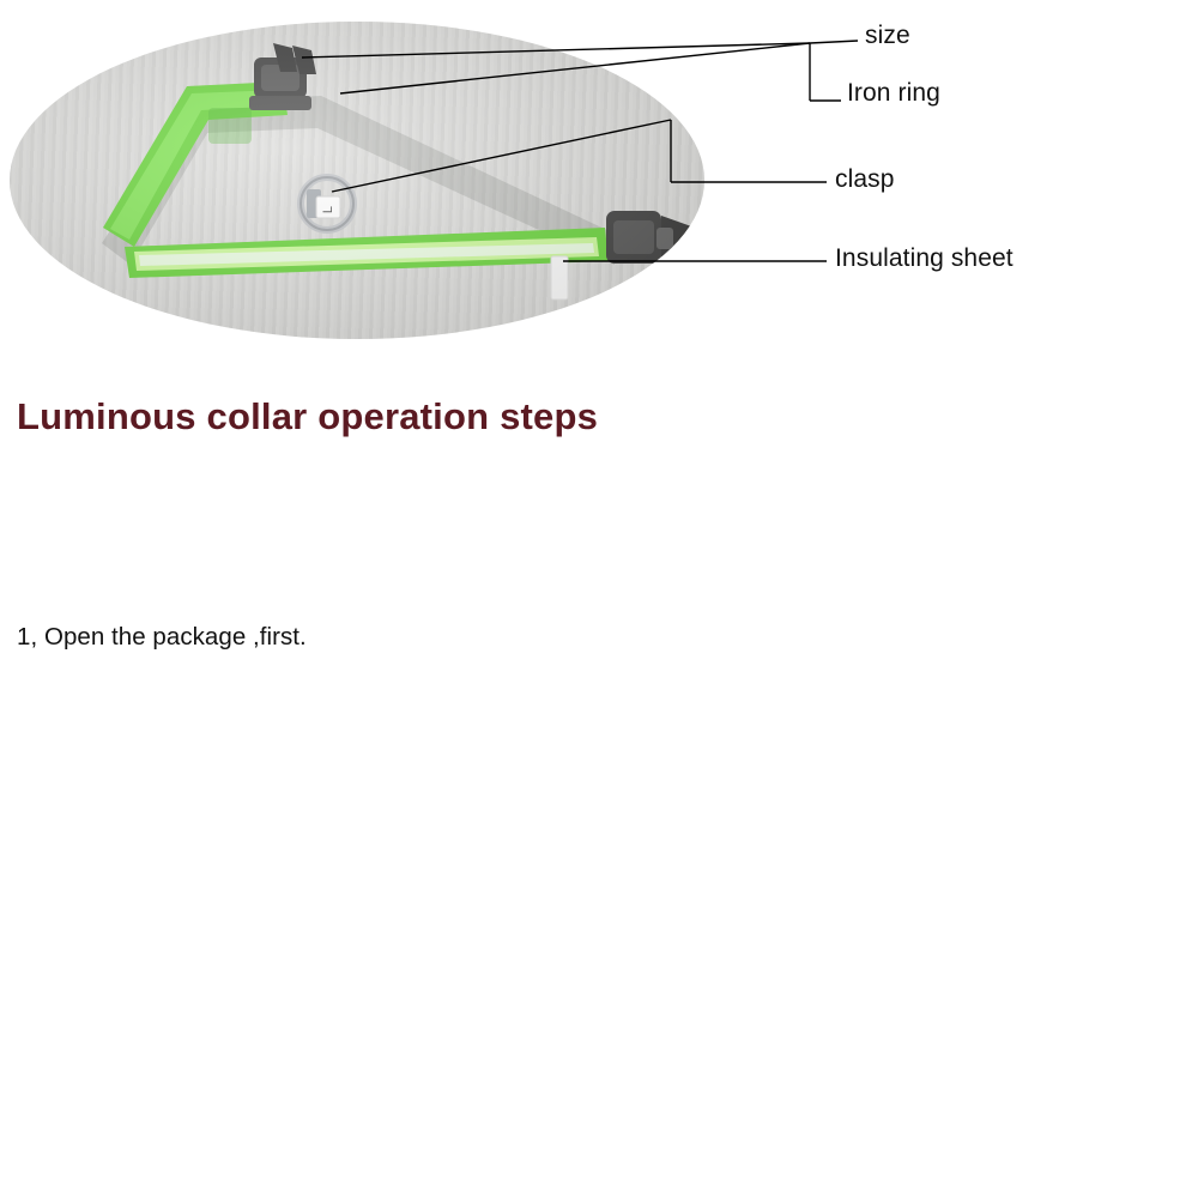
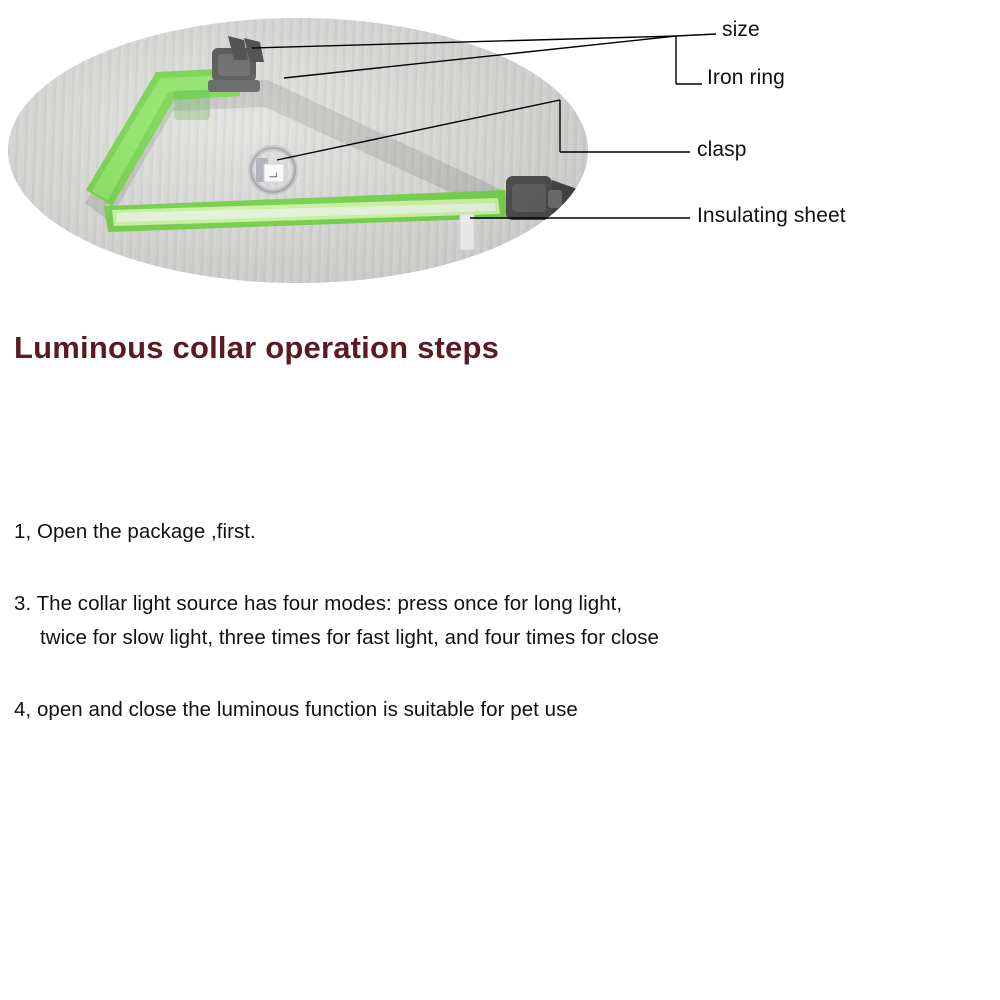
  size
  Iron ring
  clasp
  Insulating sheet
  Luminous collar operation steps
  1, Open the package ,first.
+ 3. The collar light source has four modes: press once for long light,
+ twice for slow light, three times for fast light, and four times for close
+ 4, open and close the luminous function is suitable for pet use
